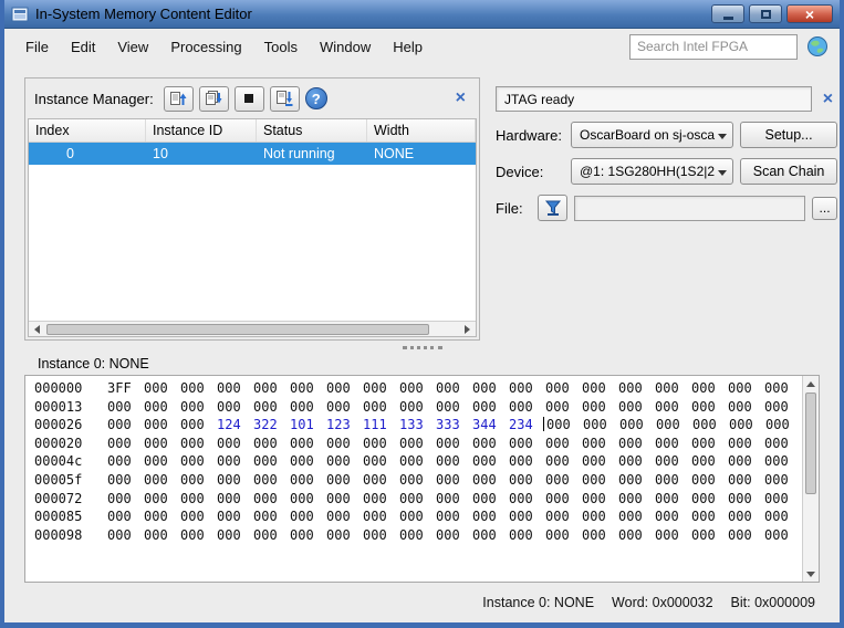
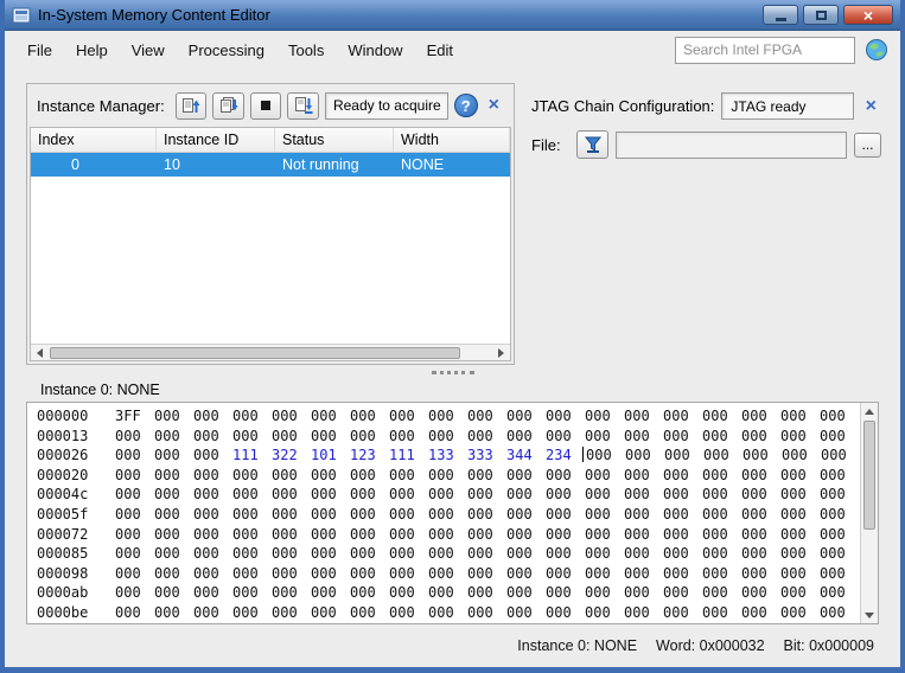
  In-System Memory Content Editor
  ×
  File
- Edit
+ Help
  View
  Processing
  Tools
  Window
- Help
+ Edit
  Search Intel FPGA
  Instance Manager:
+ Ready to acquire
  ?
  ×
  Index
  Instance ID
  Status
  Width
  0
  10
  Not running
  NONE
+ JTAG Chain Configuration:
  JTAG ready
  ×
- Hardware:
- OscarBoard on sj-osca
- Setup...
- Device:
- @1: 1SG280HH(1S2|2
- Scan Chain
  File:
  ...
  Instance 0: NONE
  000000 3FF 000 000 000 000 000 000 000 000 000 000 000 000 000 000 000 000 000 000
  000013 000 000 000 000 000 000 000 000 000 000 000 000 000 000 000 000 000 000 000
- 000026 000 000 000 124 322 101 123 111 133 333 344 234 000 000 000 000 000 000 000
+ 000026 000 000 000 111 322 101 123 111 133 333 344 234 000 000 000 000 000 000 000
  000020 000 000 000 000 000 000 000 000 000 000 000 000 000 000 000 000 000 000 000
  00004c 000 000 000 000 000 000 000 000 000 000 000 000 000 000 000 000 000 000 000
  00005f 000 000 000 000 000 000 000 000 000 000 000 000 000 000 000 000 000 000 000
  000072 000 000 000 000 000 000 000 000 000 000 000 000 000 000 000 000 000 000 000
  000085 000 000 000 000 000 000 000 000 000 000 000 000 000 000 000 000 000 000 000
  000098 000 000 000 000 000 000 000 000 000 000 000 000 000 000 000 000 000 000 000
+ 0000ab 000 000 000 000 000 000 000 000 000 000 000 000 000 000 000 000 000 000 000
+ 0000be 000 000 000 000 000 000 000 000 000 000 000 000 000 000 000 000 000 000 000
  Instance 0: NONE
  Word: 0x000032
  Bit: 0x000009
